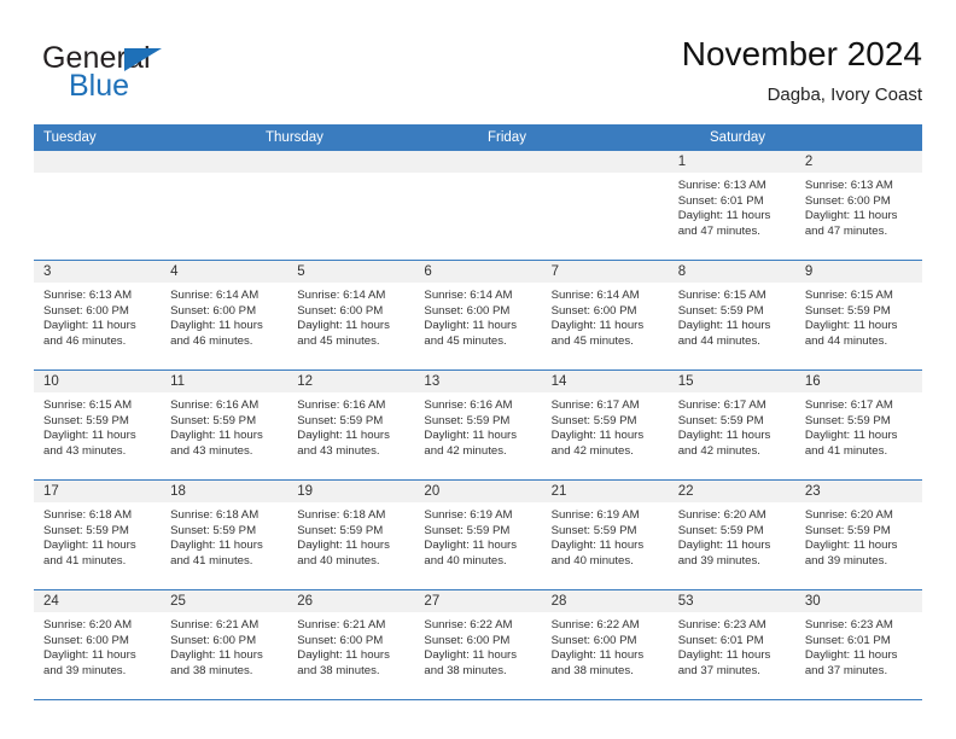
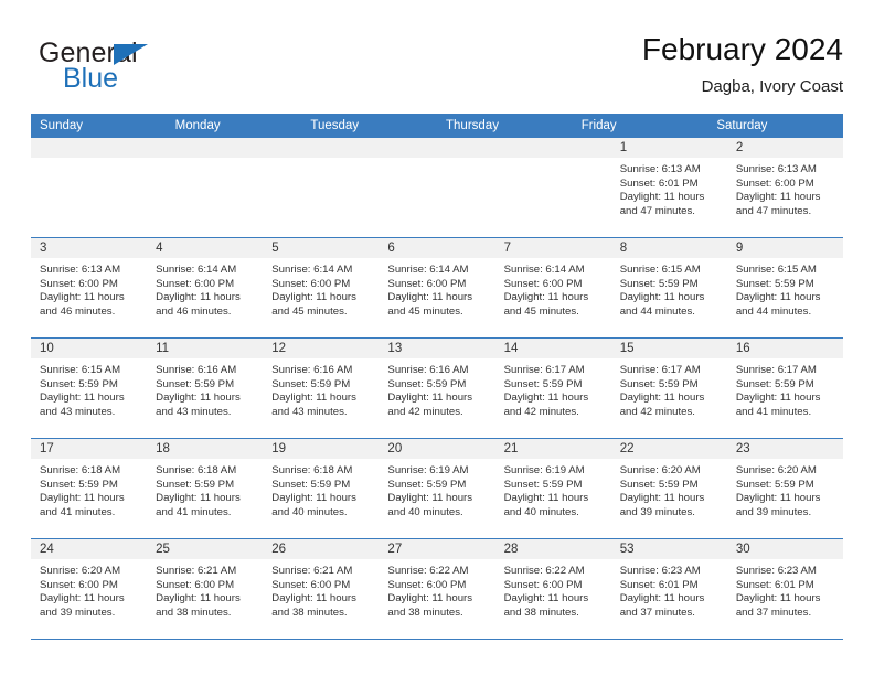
  General
  Blue
- November 2024
+ February 2024
  Dagba, Ivory Coast
+ Sunday
+ Monday
  Tuesday
  Thursday
  Friday
  Saturday
  1
  Sunrise: 6:13 AM
  Sunset: 6:01 PM
  Daylight: 11 hours
  and 47 minutes.
  2
  Sunrise: 6:13 AM
  Sunset: 6:00 PM
  Daylight: 11 hours
  and 47 minutes.
  3
  Sunrise: 6:13 AM
  Sunset: 6:00 PM
  Daylight: 11 hours
  and 46 minutes.
  4
  Sunrise: 6:14 AM
  Sunset: 6:00 PM
  Daylight: 11 hours
  and 46 minutes.
  5
  Sunrise: 6:14 AM
  Sunset: 6:00 PM
  Daylight: 11 hours
  and 45 minutes.
  6
  Sunrise: 6:14 AM
  Sunset: 6:00 PM
  Daylight: 11 hours
  and 45 minutes.
  7
  Sunrise: 6:14 AM
  Sunset: 6:00 PM
  Daylight: 11 hours
  and 45 minutes.
  8
  Sunrise: 6:15 AM
  Sunset: 5:59 PM
  Daylight: 11 hours
  and 44 minutes.
  9
  Sunrise: 6:15 AM
  Sunset: 5:59 PM
  Daylight: 11 hours
  and 44 minutes.
  10
  Sunrise: 6:15 AM
  Sunset: 5:59 PM
  Daylight: 11 hours
  and 43 minutes.
  11
  Sunrise: 6:16 AM
  Sunset: 5:59 PM
  Daylight: 11 hours
  and 43 minutes.
  12
  Sunrise: 6:16 AM
  Sunset: 5:59 PM
  Daylight: 11 hours
  and 43 minutes.
  13
  Sunrise: 6:16 AM
  Sunset: 5:59 PM
  Daylight: 11 hours
  and 42 minutes.
  14
  Sunrise: 6:17 AM
  Sunset: 5:59 PM
  Daylight: 11 hours
  and 42 minutes.
  15
  Sunrise: 6:17 AM
  Sunset: 5:59 PM
  Daylight: 11 hours
  and 42 minutes.
  16
  Sunrise: 6:17 AM
  Sunset: 5:59 PM
  Daylight: 11 hours
  and 41 minutes.
  17
  Sunrise: 6:18 AM
  Sunset: 5:59 PM
  Daylight: 11 hours
  and 41 minutes.
  18
  Sunrise: 6:18 AM
  Sunset: 5:59 PM
  Daylight: 11 hours
  and 41 minutes.
  19
  Sunrise: 6:18 AM
  Sunset: 5:59 PM
  Daylight: 11 hours
  and 40 minutes.
  20
  Sunrise: 6:19 AM
  Sunset: 5:59 PM
  Daylight: 11 hours
  and 40 minutes.
  21
  Sunrise: 6:19 AM
  Sunset: 5:59 PM
  Daylight: 11 hours
  and 40 minutes.
  22
  Sunrise: 6:20 AM
  Sunset: 5:59 PM
  Daylight: 11 hours
  and 39 minutes.
  23
  Sunrise: 6:20 AM
  Sunset: 5:59 PM
  Daylight: 11 hours
  and 39 minutes.
  24
  Sunrise: 6:20 AM
  Sunset: 6:00 PM
  Daylight: 11 hours
  and 39 minutes.
  25
  Sunrise: 6:21 AM
  Sunset: 6:00 PM
  Daylight: 11 hours
  and 38 minutes.
  26
  Sunrise: 6:21 AM
  Sunset: 6:00 PM
  Daylight: 11 hours
  and 38 minutes.
  27
  Sunrise: 6:22 AM
  Sunset: 6:00 PM
  Daylight: 11 hours
  and 38 minutes.
  28
  Sunrise: 6:22 AM
  Sunset: 6:00 PM
  Daylight: 11 hours
  and 38 minutes.
  53
  Sunrise: 6:23 AM
  Sunset: 6:01 PM
  Daylight: 11 hours
  and 37 minutes.
  30
  Sunrise: 6:23 AM
  Sunset: 6:01 PM
  Daylight: 11 hours
  and 37 minutes.
